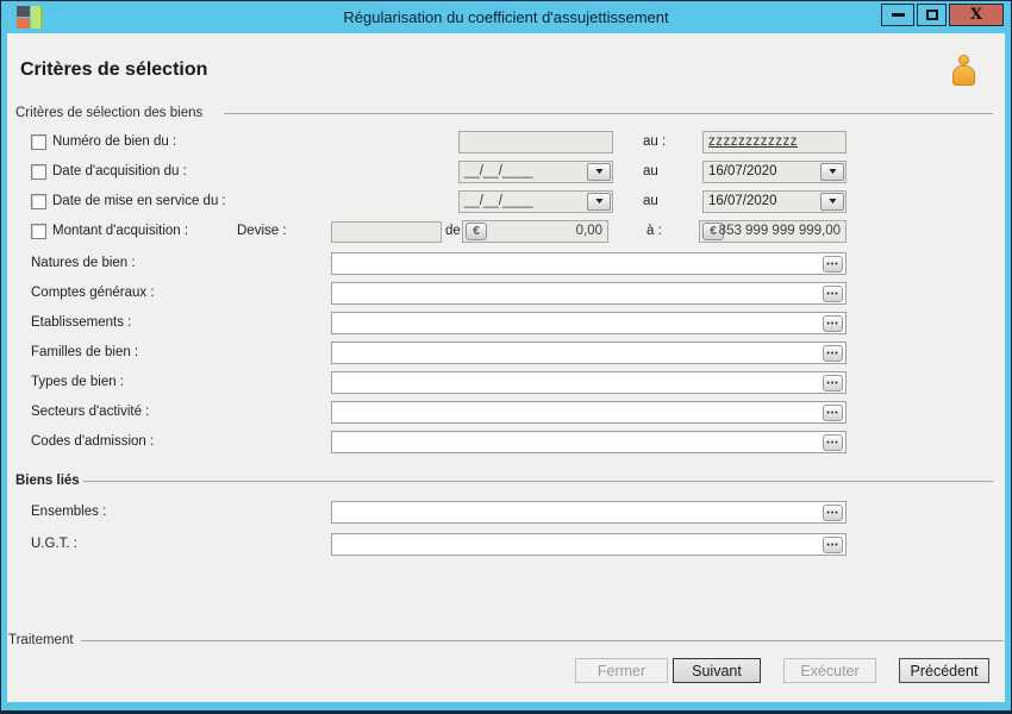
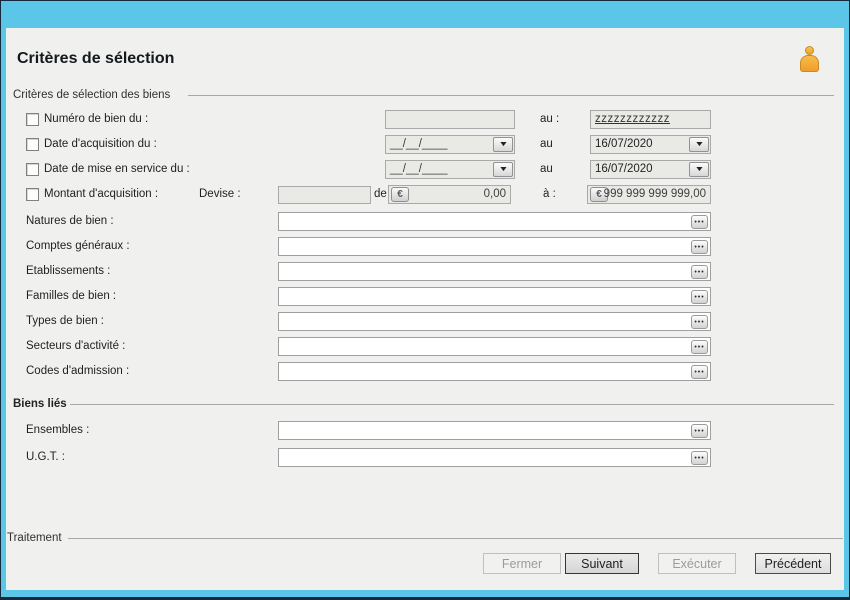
- Régularisation du coefficient d'assujettissement
- X
  Critères de sélection
  Critères de sélection des biens
  Numéro de bien du :
  au :
  zzzzzzzzzzzz
  Date d'acquisition du :
  __/__/____
  au
  16/07/2020
  Date de mise en service du :
  __/__/____
  au
  16/07/2020
  Montant d'acquisition :
  Devise :
  €
  0,00
  à :
  €
- 853 999 999 999,00
+ 999 999 999 999,00
  Natures de bien :
  Comptes généraux :
  Etablissements :
  Familles de bien :
  Types de bien :
  Secteurs d'activité :
  Codes d'admission :
  Biens liés
  Ensembles :
  U.G.T. :
  Traitement
  Fermer
  Suivant
  Exécuter
  Précédent
